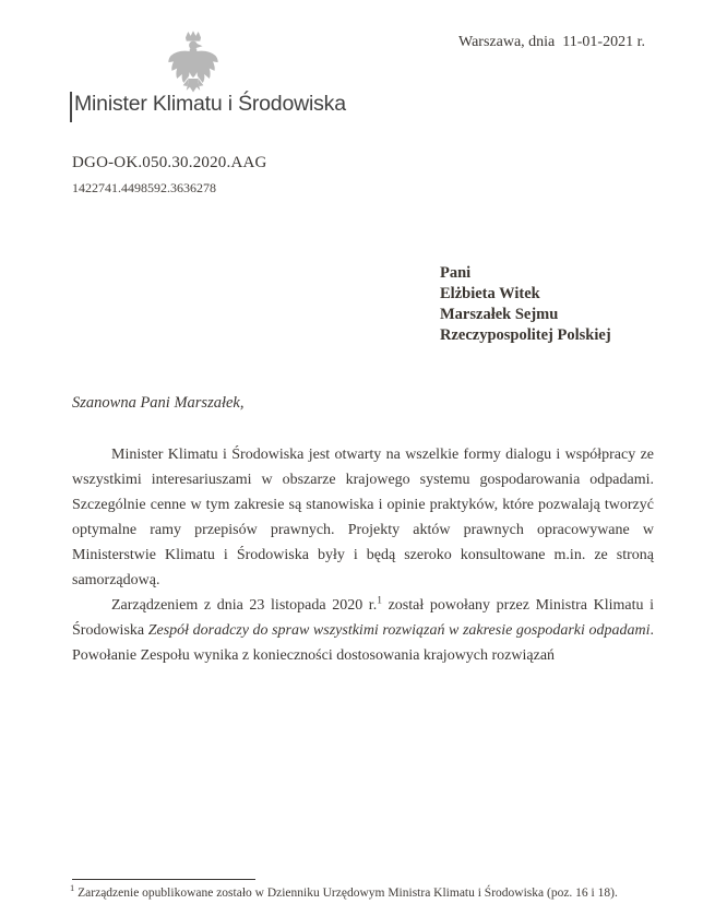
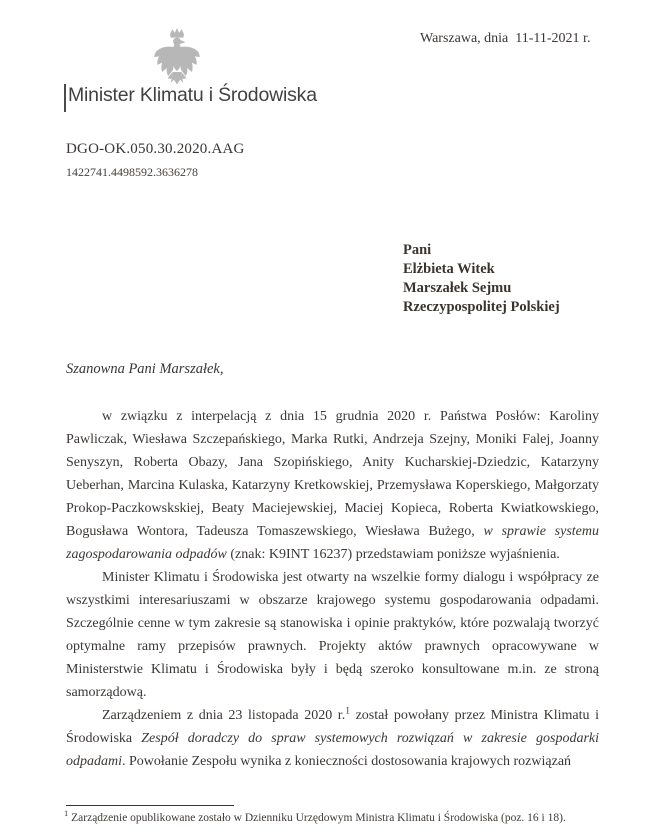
- Warszawa, dnia 11-01-2021 r.
+ Warszawa, dnia 11-11-2021 r.
  Minister Klimatu i Środowiska
  DGO-OK.050.30.2020.AAG
  1422741.4498592.3636278
  Pani
  Elżbieta Witek
  Marszałek Sejmu
  Rzeczypospolitej Polskiej
  Szanowna Pani Marszałek,
+ w związku z interpelacją z dnia 15 grudnia 2020 r. Państwa Posłów: Karoliny Pawliczak, Wiesława Szczepańskiego, Marka Rutki, Andrzeja Szejny, Moniki Falej, Joanny Senyszyn, Roberta Obazy, Jana Szopińskiego, Anity Kucharskiej-Dziedzic, Katarzyny Ueberhan, Marcina Kulaska, Katarzyny Kretkowskiej, Przemysława Koperskiego, Małgorzaty Prokop-Paczkowskskiej, Beaty Maciejewskiej, Maciej Kopieca, Roberta Kwiatkowskiego, Bogusława Wontora, Tadeusza Tomaszewskiego, Wiesława Bużego, w sprawie systemu zagospodarowania odpadów (znak: K9INT 16237) przedstawiam poniższe wyjaśnienia.
  Minister Klimatu i Środowiska jest otwarty na wszelkie formy dialogu i współpracy ze wszystkimi interesariuszami w obszarze krajowego systemu gospodarowania odpadami. Szczególnie cenne w tym zakresie są stanowiska i opinie praktyków, które pozwalają tworzyć optymalne ramy przepisów prawnych. Projekty aktów prawnych opracowywane w Ministerstwie Klimatu i Środowiska były i będą szeroko konsultowane m.in. ze stroną samorządową.
- Zarządzeniem z dnia 23 listopada 2020 r.1 został powołany przez Ministra Klimatu i Środowiska Zespół doradczy do spraw wszystkimi rozwiązań w zakresie gospodarki odpadami. Powołanie Zespołu wynika z konieczności dostosowania krajowych rozwiązań
+ Zarządzeniem z dnia 23 listopada 2020 r.1 został powołany przez Ministra Klimatu i Środowiska Zespół doradczy do spraw systemowych rozwiązań w zakresie gospodarki odpadami. Powołanie Zespołu wynika z konieczności dostosowania krajowych rozwiązań
  1 Zarządzenie opublikowane zostało w Dzienniku Urzędowym Ministra Klimatu i Środowiska (poz. 16 i 18).
